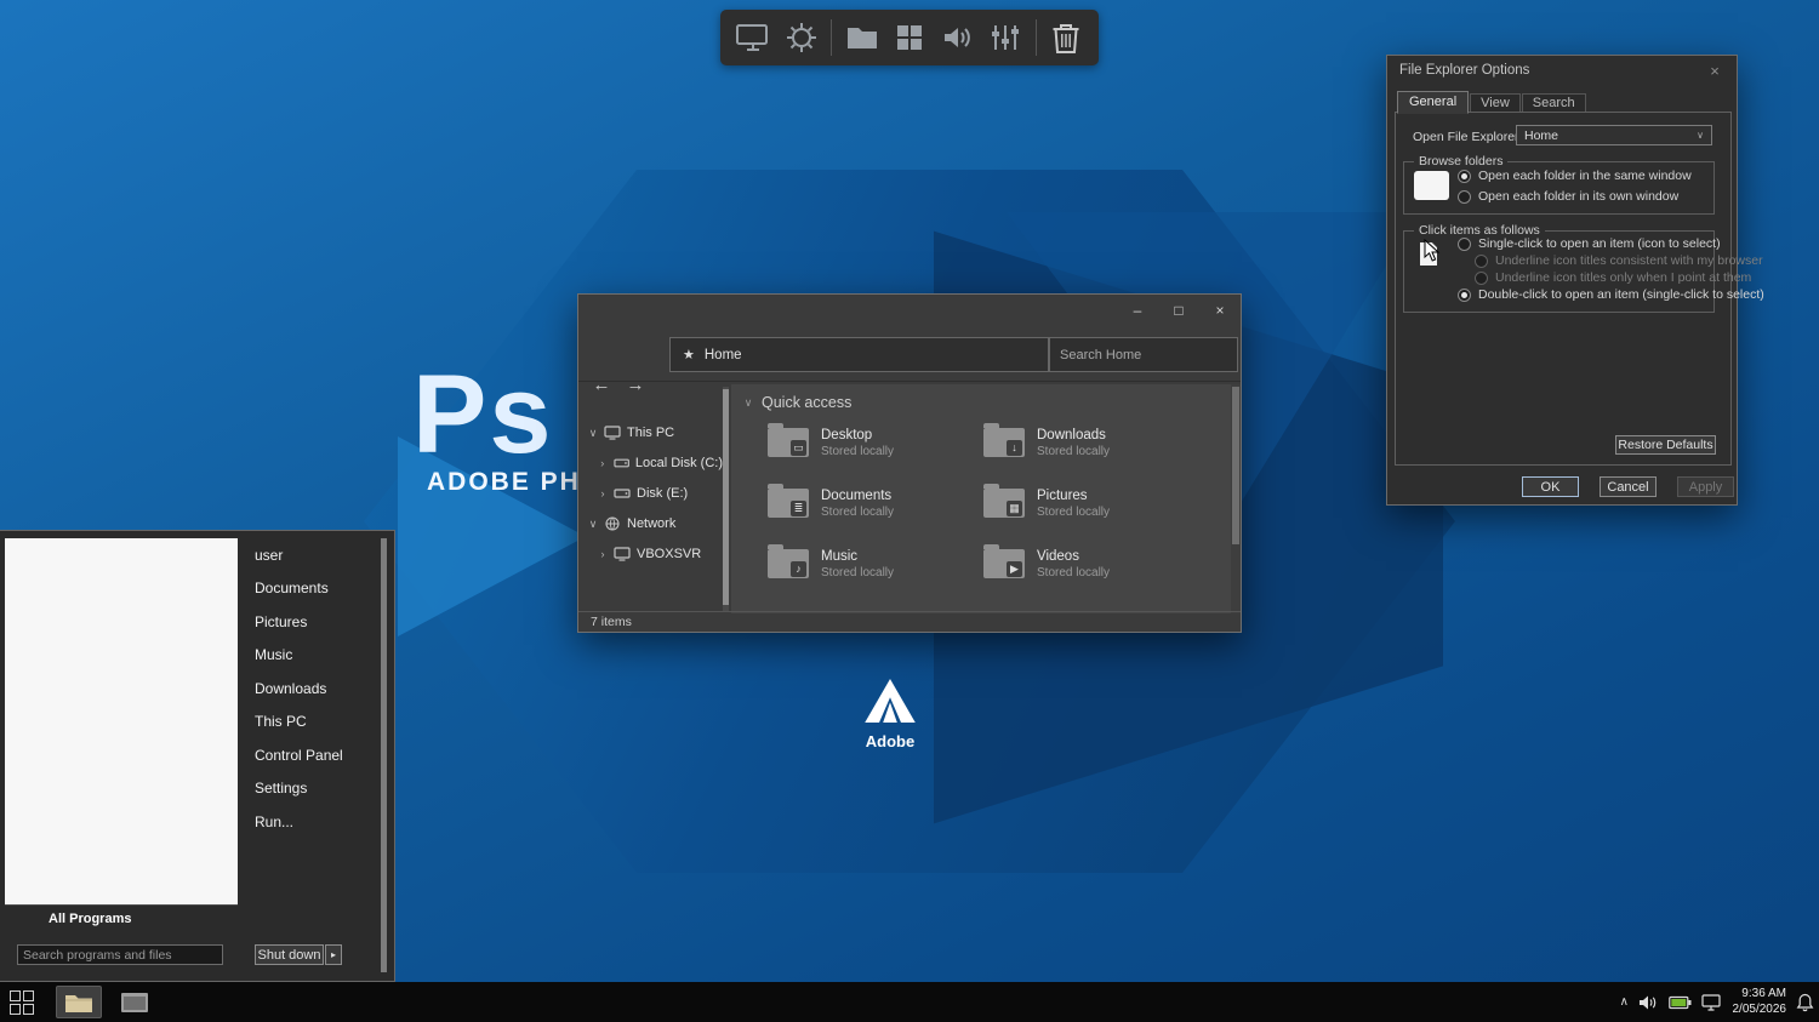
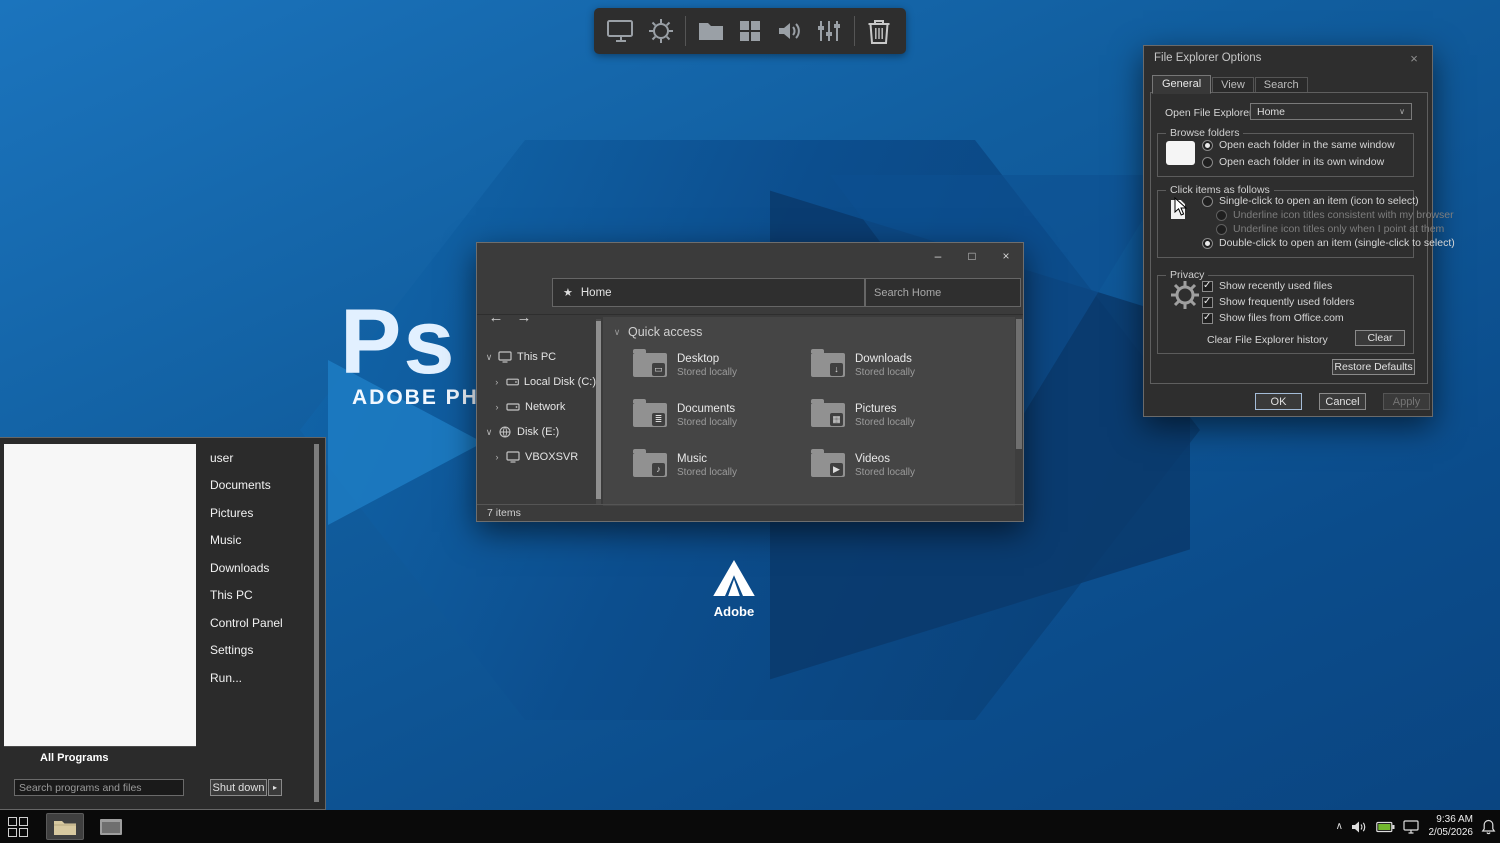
  Ps
  ADOBE PH
  Adobe
  user
  Documents
  Pictures
  Music
  Downloads
  This PC
  Control Panel
  Settings
  Run...
  All Programs
  Search programs and files
  Shut down
  ▸
  –
  □
  ×
  ←
  →
  ★
  Home
  Search Home
  ∨
  This PC
  ›
  Local Disk (C:)
  ›
- Disk (E:)
+ Network
  ∨
- Network
+ Disk (E:)
  ›
  VBOXSVR
  ∨
  Quick access
  ▭
  Desktop
  Stored locally
  ↓
  Downloads
  Stored locally
  ≣
  Documents
  Stored locally
  ▦
  Pictures
  Stored locally
  ♪
  Music
  Stored locally
  ▶
  Videos
  Stored locally
  7 items
  File Explorer Options
  ×
  General
  View
  Search
  Open File Explore
  Home
  ∨
  Browse folders
  Open each folder in the same window
  Open each folder in its own window
  Click items as follows
  Single-click to open an item (icon to select)
  Underline icon titles consistent with my browser
  Underline icon titles only when I point at them
  Double-click to open an item (single-click to select)
+ Privacy
+ Show recently used files
+ Show frequently used folders
+ Show files from Office.com
+ Clear File Explorer history
+ Clear
  Restore Defaults
  OK
  Cancel
  Apply
  ∧
  9:36 AM
  2/05/2026
